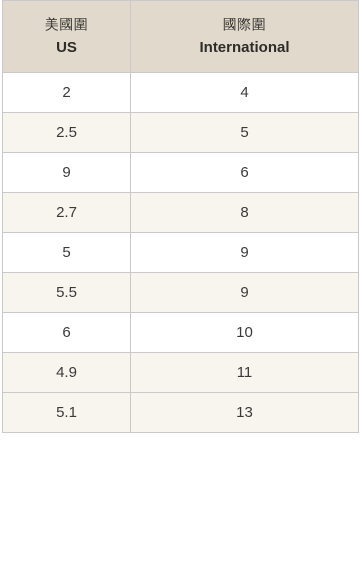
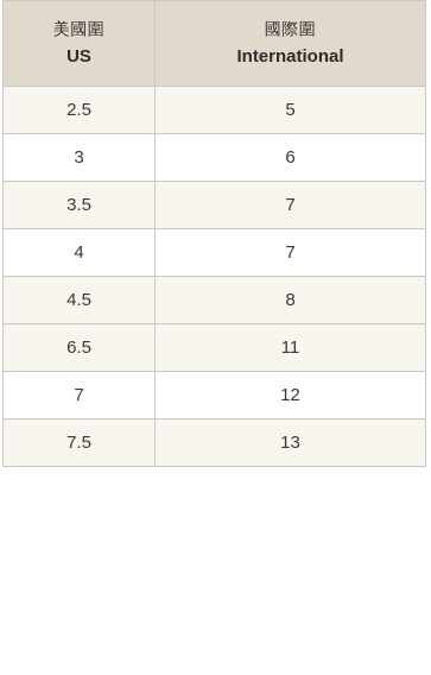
  美國圍 US	國際圍 International
- 2	4
  2.5	5
- 9	6
+ 3	6
+ 3.5	7
+ 4	7
- 2.7	8
+ 4.5	8
- 5	9
- 5.5	9
- 6	10
- 4.9	11
+ 6.5	11
+ 7	12
- 5.1	13
+ 7.5	13
